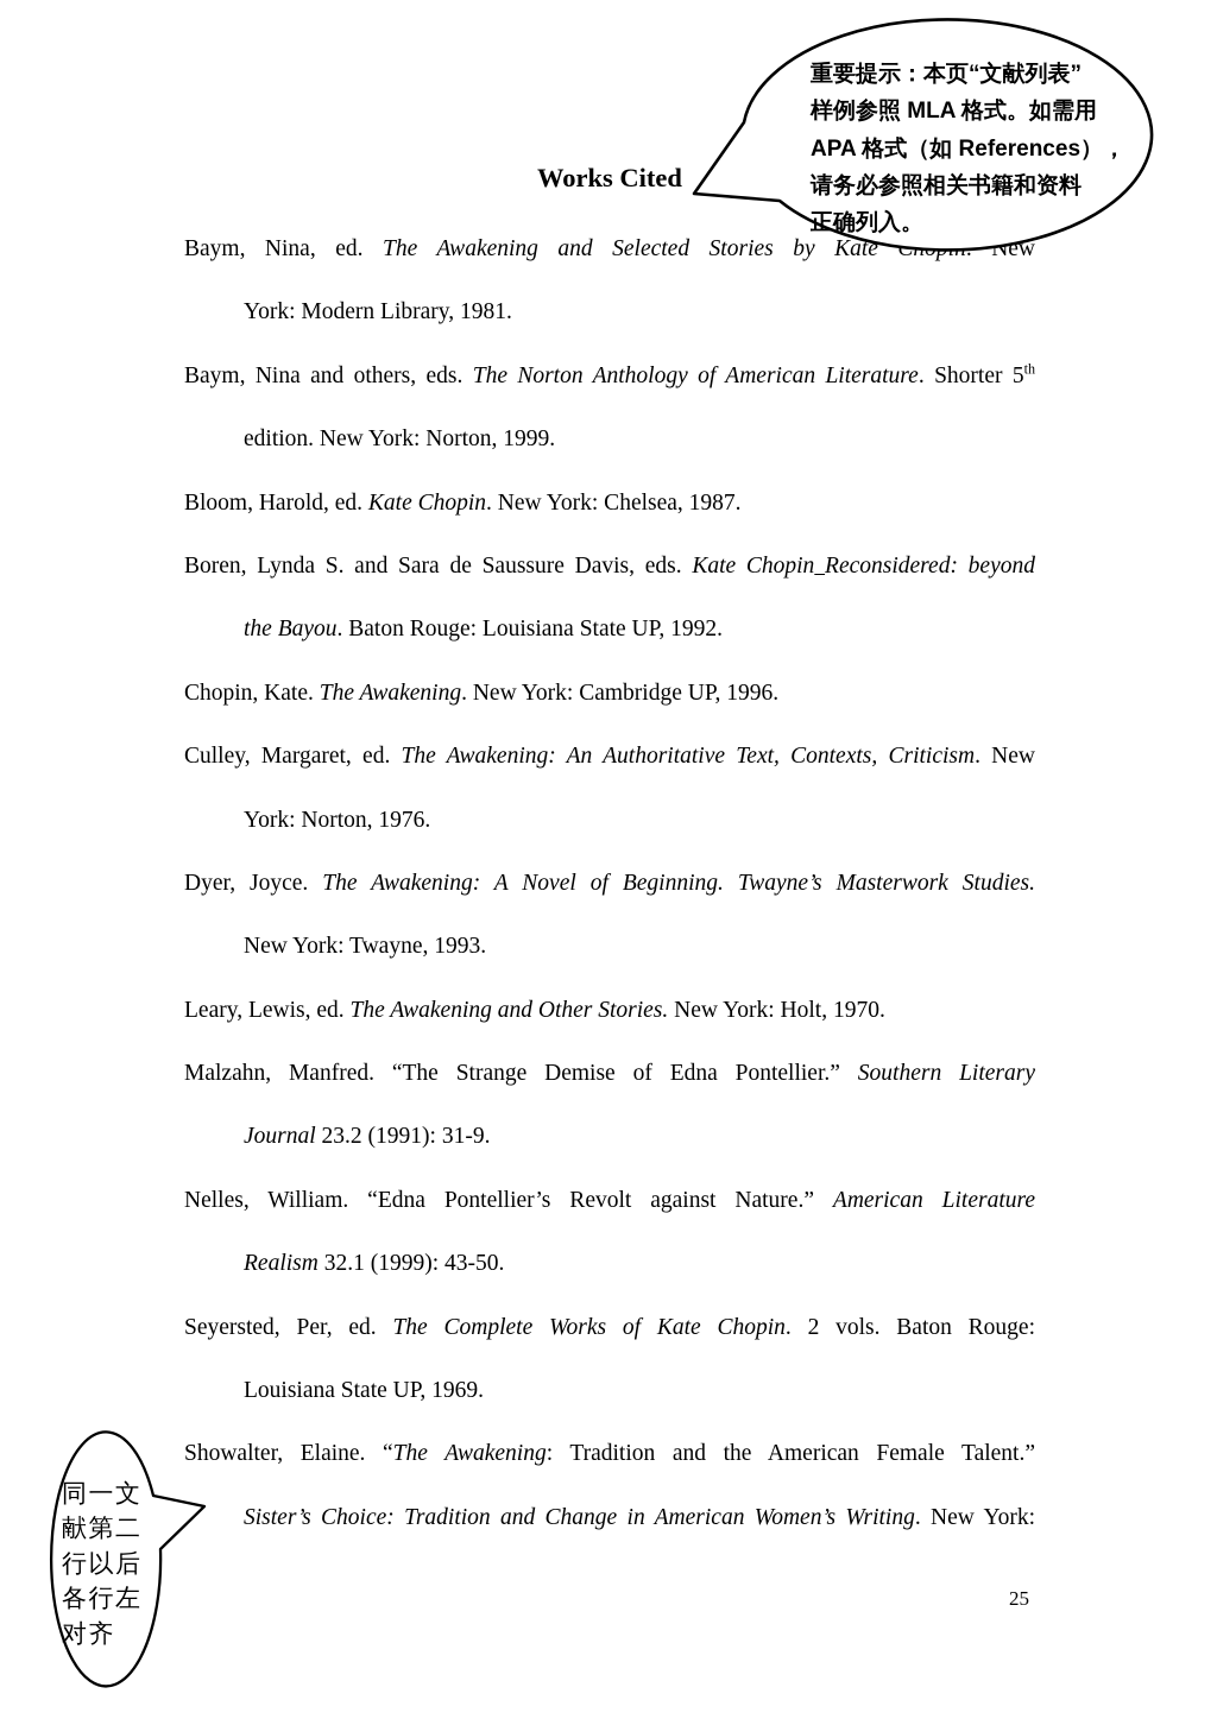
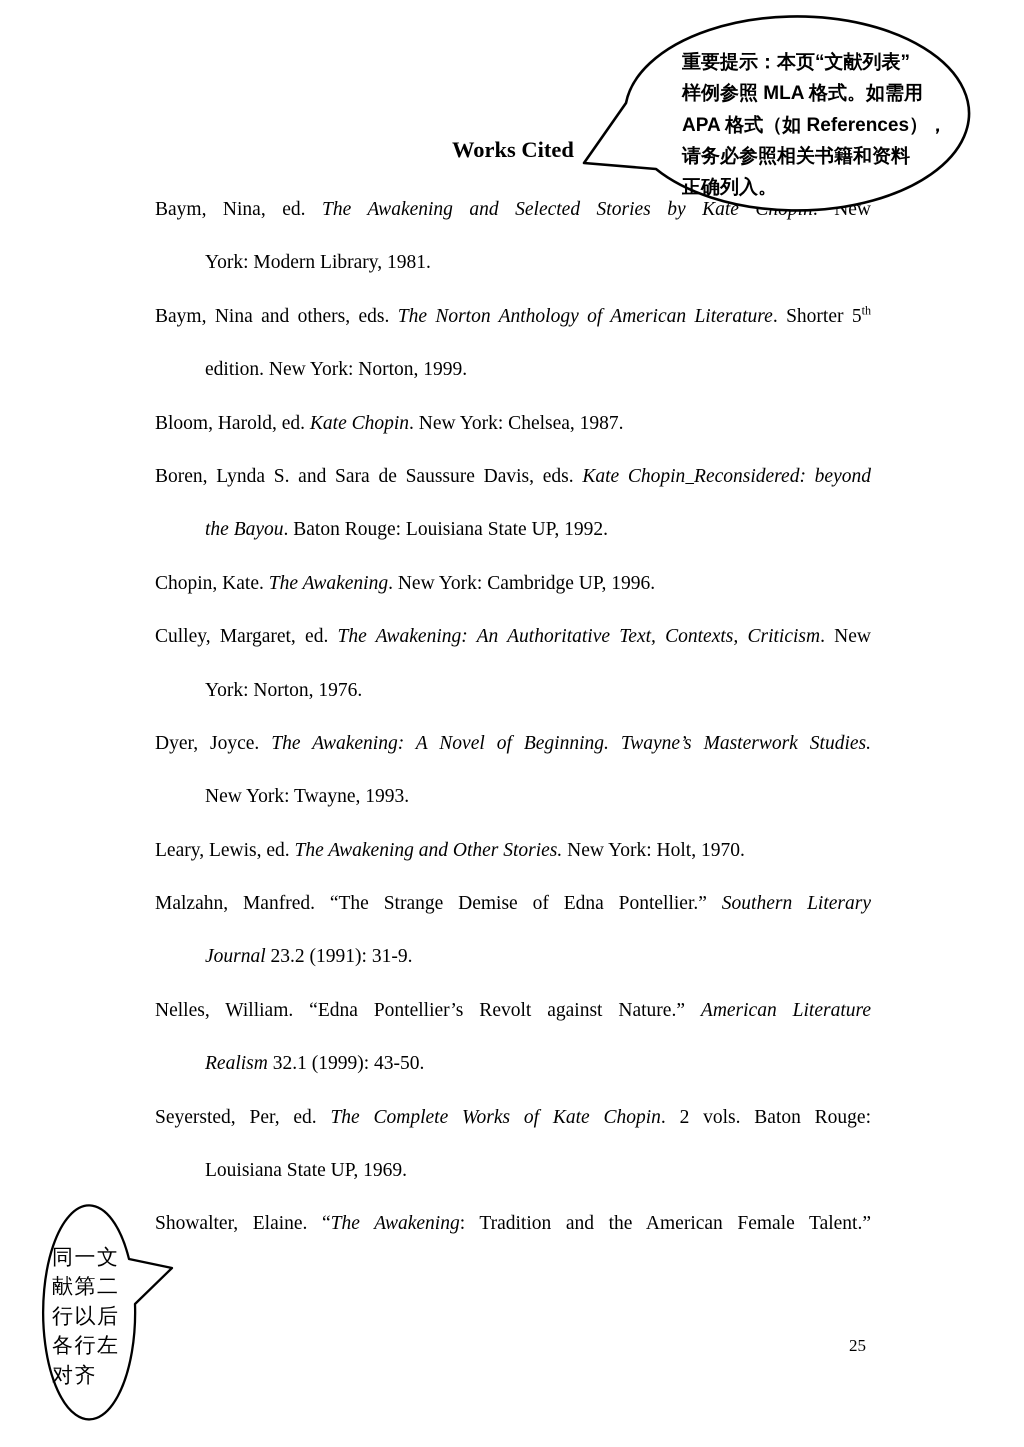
  Works Cited
  Baym, Nina, ed. The Awakening and Selected Stories by Kate New
  York: Modern Library, 1981.
  Baym, Nina and others, eds. The Norton Anthology of American Literature. Shorter 5th
  edition. New York: Norton, 1999.
  Bloom, Harold, ed. Kate Chopin. New York: Chelsea, 1987.
  Boren, Lynda S. and Sara de Saussure Davis, eds. Kate Chopin Reconsidered: beyond
  the Bayou. Baton Rouge: Louisiana State UP, 1992.
  Chopin, Kate. The Awakening. New York: Cambridge UP, 1996.
  Culley, Margaret, ed. The Awakening: An Authoritative Text, Contexts, Criticism. New
  York: Norton, 1976.
  Dyer, Joyce. The Awakening: A Novel of Beginning. Twayne’s Masterwork Studies.
  New York: Twayne, 1993.
  Leary, Lewis, ed. The Awakening and Other Stories. New York: Holt, 1970.
  Malzahn, Manfred. “The Strange Demise of Edna Pontellier.” Southern Literary
  Journal 23.2 (1991): 31-9.
  Nelles, William. “Edna Pontellier’s Revolt against Nature.” American Literature
  Realism 32.1 (1999): 43-50.
  Seyersted, Per, ed. The Complete Works of Kate Chopin. 2 vols. Baton Rouge:
  Louisiana State UP, 1969.
  Showalter, Elaine. “The Awakening: Tradition and the American Female Talent.”
- Sister’s Choice: Tradition and Change in American Women’s Writing. New York:
  25
  重要提示：本页“文献列表”
  样例参照 MLA 格式。如需用
  APA 格式（如 References），
  请务必参照相关书籍和资料
  正确列入。
  同一文
  献第二
  行以后
  各行左
  对齐
